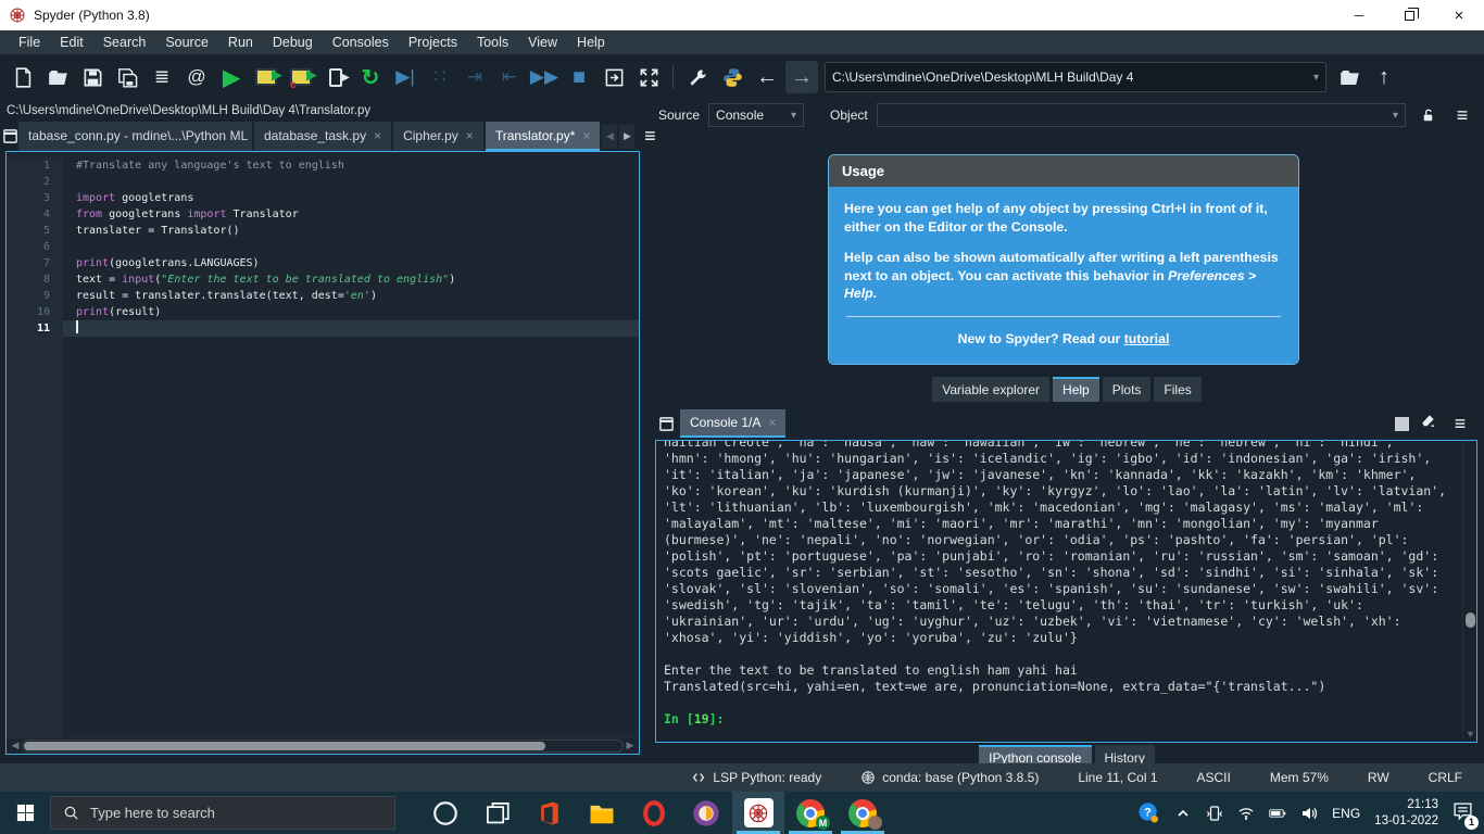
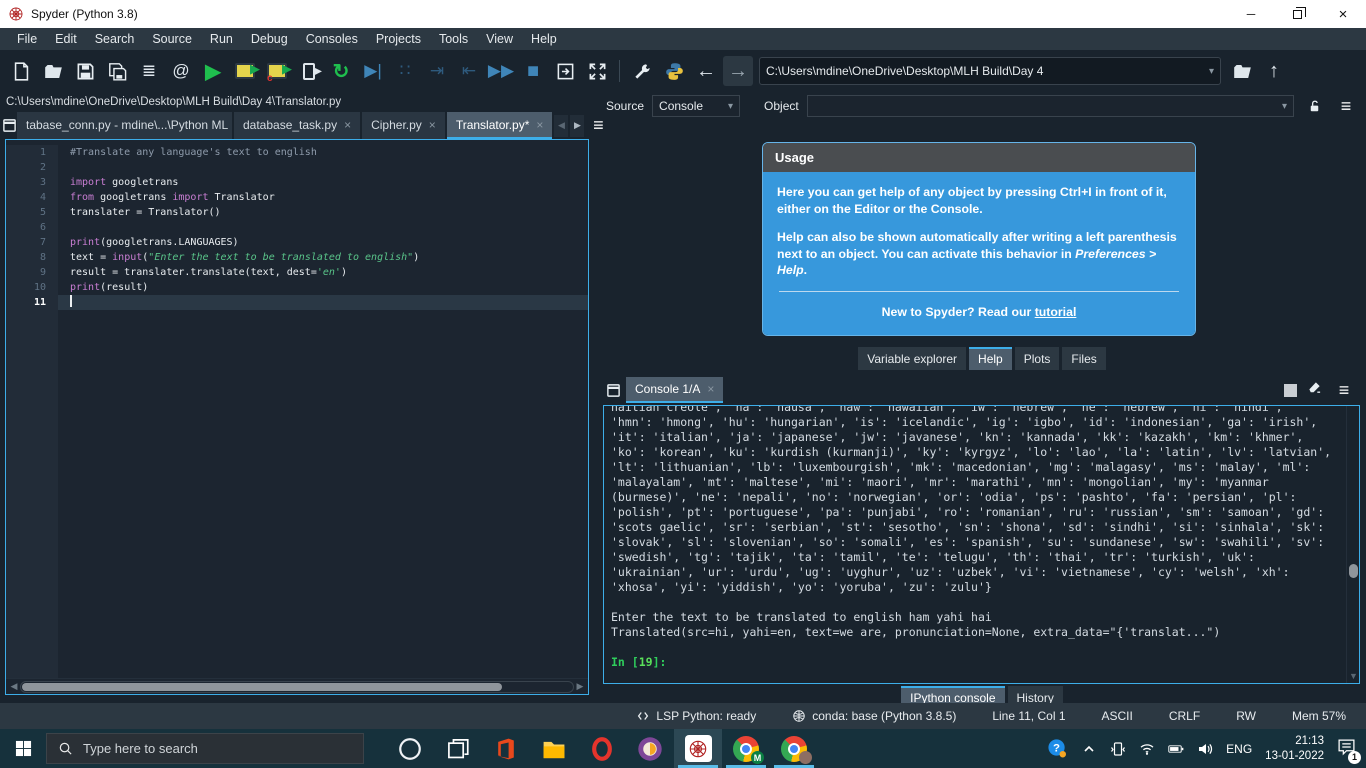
  Spyder (Python 3.8)
  ─
  ×
  File
  Edit
  Search
  Source
  Run
  Debug
  Consoles
  Projects
  Tools
  View
  Help
  ≣
  @
  ▶
  ↻
  ▶|
  ∷
  ⇥
  ⇤
  ▶▶
  ■
  ←
  →
  C:\Users\mdine\OneDrive\Desktop\MLH Build\Day 4
  ▾
  ↑
  C:\Users\mdine\OneDrive\Desktop\MLH Build\Day 4\Translator.py
  tabase_conn.py - mdine\...\Python ML
  database_task.py
  ×
  Cipher.py
  ×
  Translator.py*
  ×
  ◀
  ▶
  ≡
  1
  2
  3
  4
  5
  6
  7
  8
  9
  10
  11
  #Translate any language's text to english
  import googletrans
  from googletrans import Translator
  translater = Translator()
  print(googletrans.LANGUAGES)
  text = input("Enter the text to be translated to english")
  result = translater.translate(text, dest='en')
  print(result)
  ◀
  ▶
  Source
  Console
  ▾
  Object
  ▾
  ≡
  Usage
  Here you can get help of any object by pressing Ctrl+I in front of it, either on the Editor or the Console.
  Help can also be shown automatically after writing a left parenthesis next to an object. You can activate this behavior in Preferences > Help.
  New to Spyder? Read our tutorial
  Variable explorer
  Help
  Plots
  Files
  Console 1/A
  ×
  ≡
  haitian creole', 'ha': 'hausa', 'haw': 'hawaiian', 'iw': 'hebrew', 'he': 'hebrew', 'hi': 'hindi',
  'hmn': 'hmong', 'hu': 'hungarian', 'is': 'icelandic', 'ig': 'igbo', 'id': 'indonesian', 'ga': 'irish',
  'it': 'italian', 'ja': 'japanese', 'jw': 'javanese', 'kn': 'kannada', 'kk': 'kazakh', 'km': 'khmer',
  'ko': 'korean', 'ku': 'kurdish (kurmanji)', 'ky': 'kyrgyz', 'lo': 'lao', 'la': 'latin', 'lv': 'latvian',
  'lt': 'lithuanian', 'lb': 'luxembourgish', 'mk': 'macedonian', 'mg': 'malagasy', 'ms': 'malay', 'ml':
  'malayalam', 'mt': 'maltese', 'mi': 'maori', 'mr': 'marathi', 'mn': 'mongolian', 'my': 'myanmar
  (burmese)', 'ne': 'nepali', 'no': 'norwegian', 'or': 'odia', 'ps': 'pashto', 'fa': 'persian', 'pl':
  'polish', 'pt': 'portuguese', 'pa': 'punjabi', 'ro': 'romanian', 'ru': 'russian', 'sm': 'samoan', 'gd':
  'scots gaelic', 'sr': 'serbian', 'st': 'sesotho', 'sn': 'shona', 'sd': 'sindhi', 'si': 'sinhala', 'sk':
  'slovak', 'sl': 'slovenian', 'so': 'somali', 'es': 'spanish', 'su': 'sundanese', 'sw': 'swahili', 'sv':
  'swedish', 'tg': 'tajik', 'ta': 'tamil', 'te': 'telugu', 'th': 'thai', 'tr': 'turkish', 'uk':
  'ukrainian', 'ur': 'urdu', 'ug': 'uyghur', 'uz': 'uzbek', 'vi': 'vietnamese', 'cy': 'welsh', 'xh':
  'xhosa', 'yi': 'yiddish', 'yo': 'yoruba', 'zu': 'zulu'}
  Enter the text to be translated to english ham yahi hai
  Translated(src=hi, yahi=en, text=we are, pronunciation=None, extra_data="{'translat...")
  In [19]:
  ▼
  IPython console
  History
  LSP Python: ready
  conda: base (Python 3.8.5)
  Line 11, Col 1
  ASCII
- Mem 57%
+ CRLF
  RW
- CRLF
+ Mem 57%
  Type here to search
  M
  ?
  ENG
  21:13
  13-01-2022
  1
